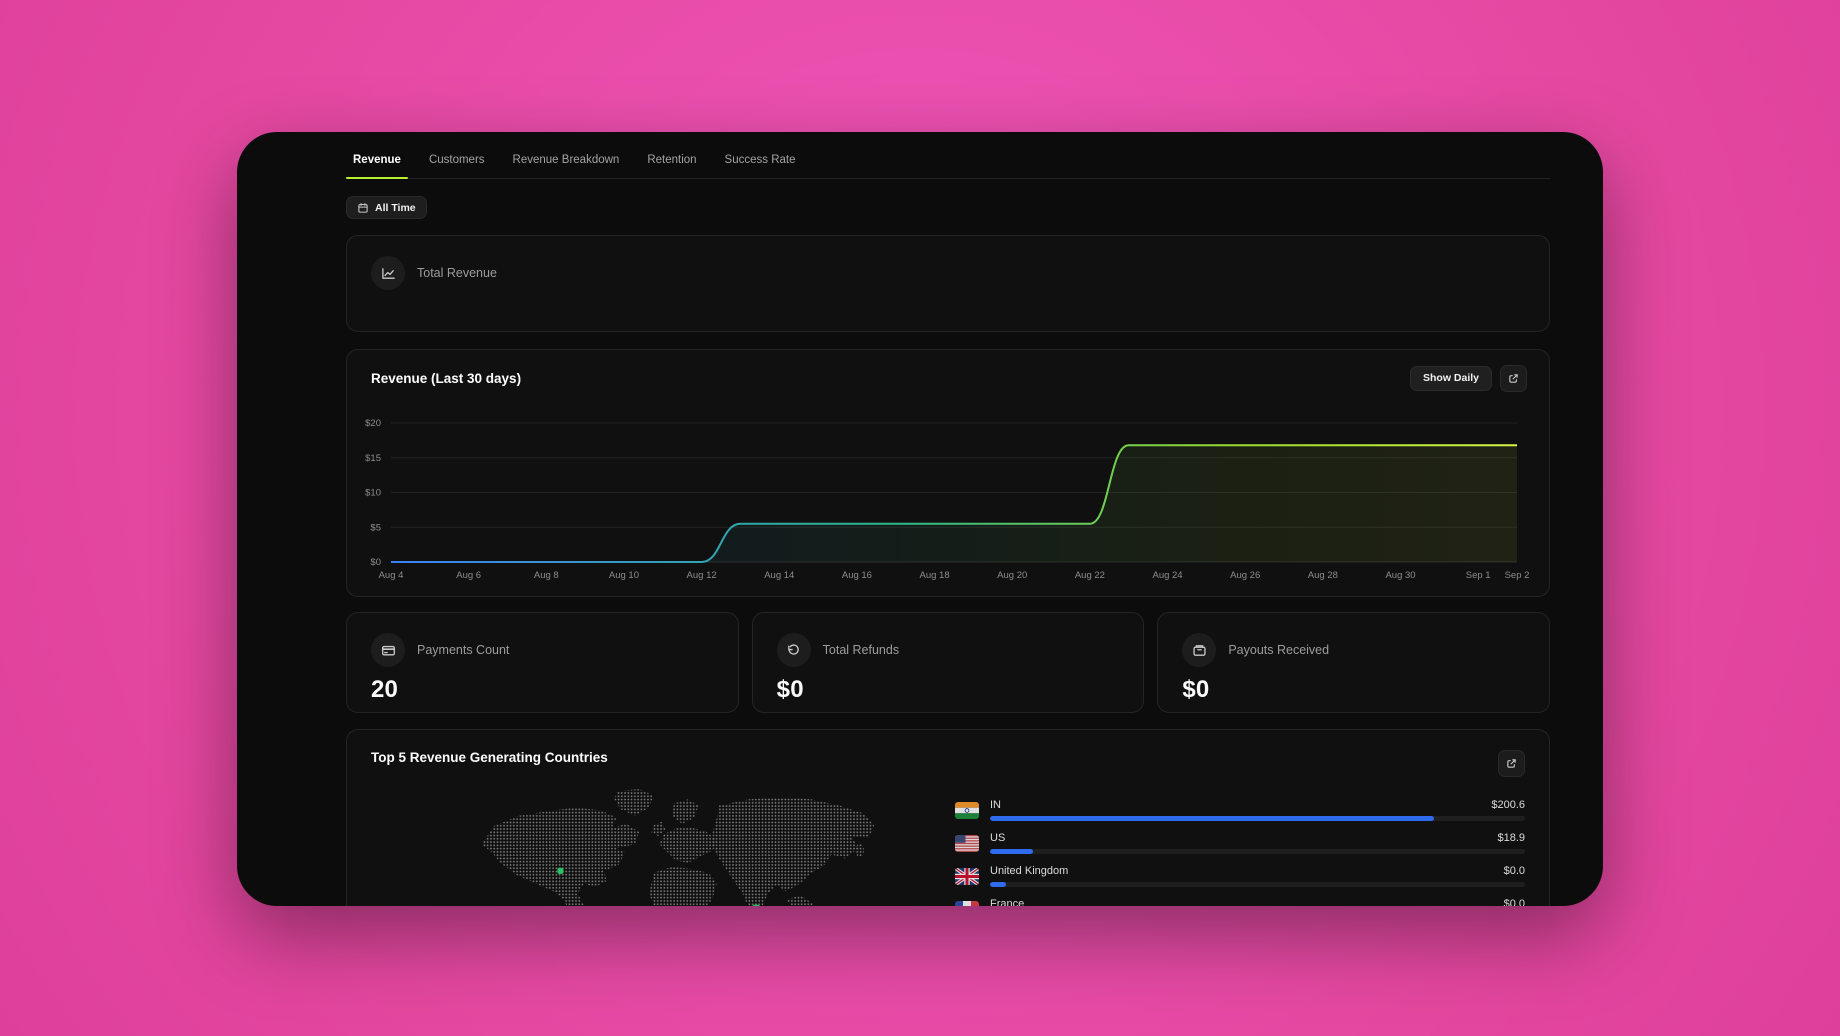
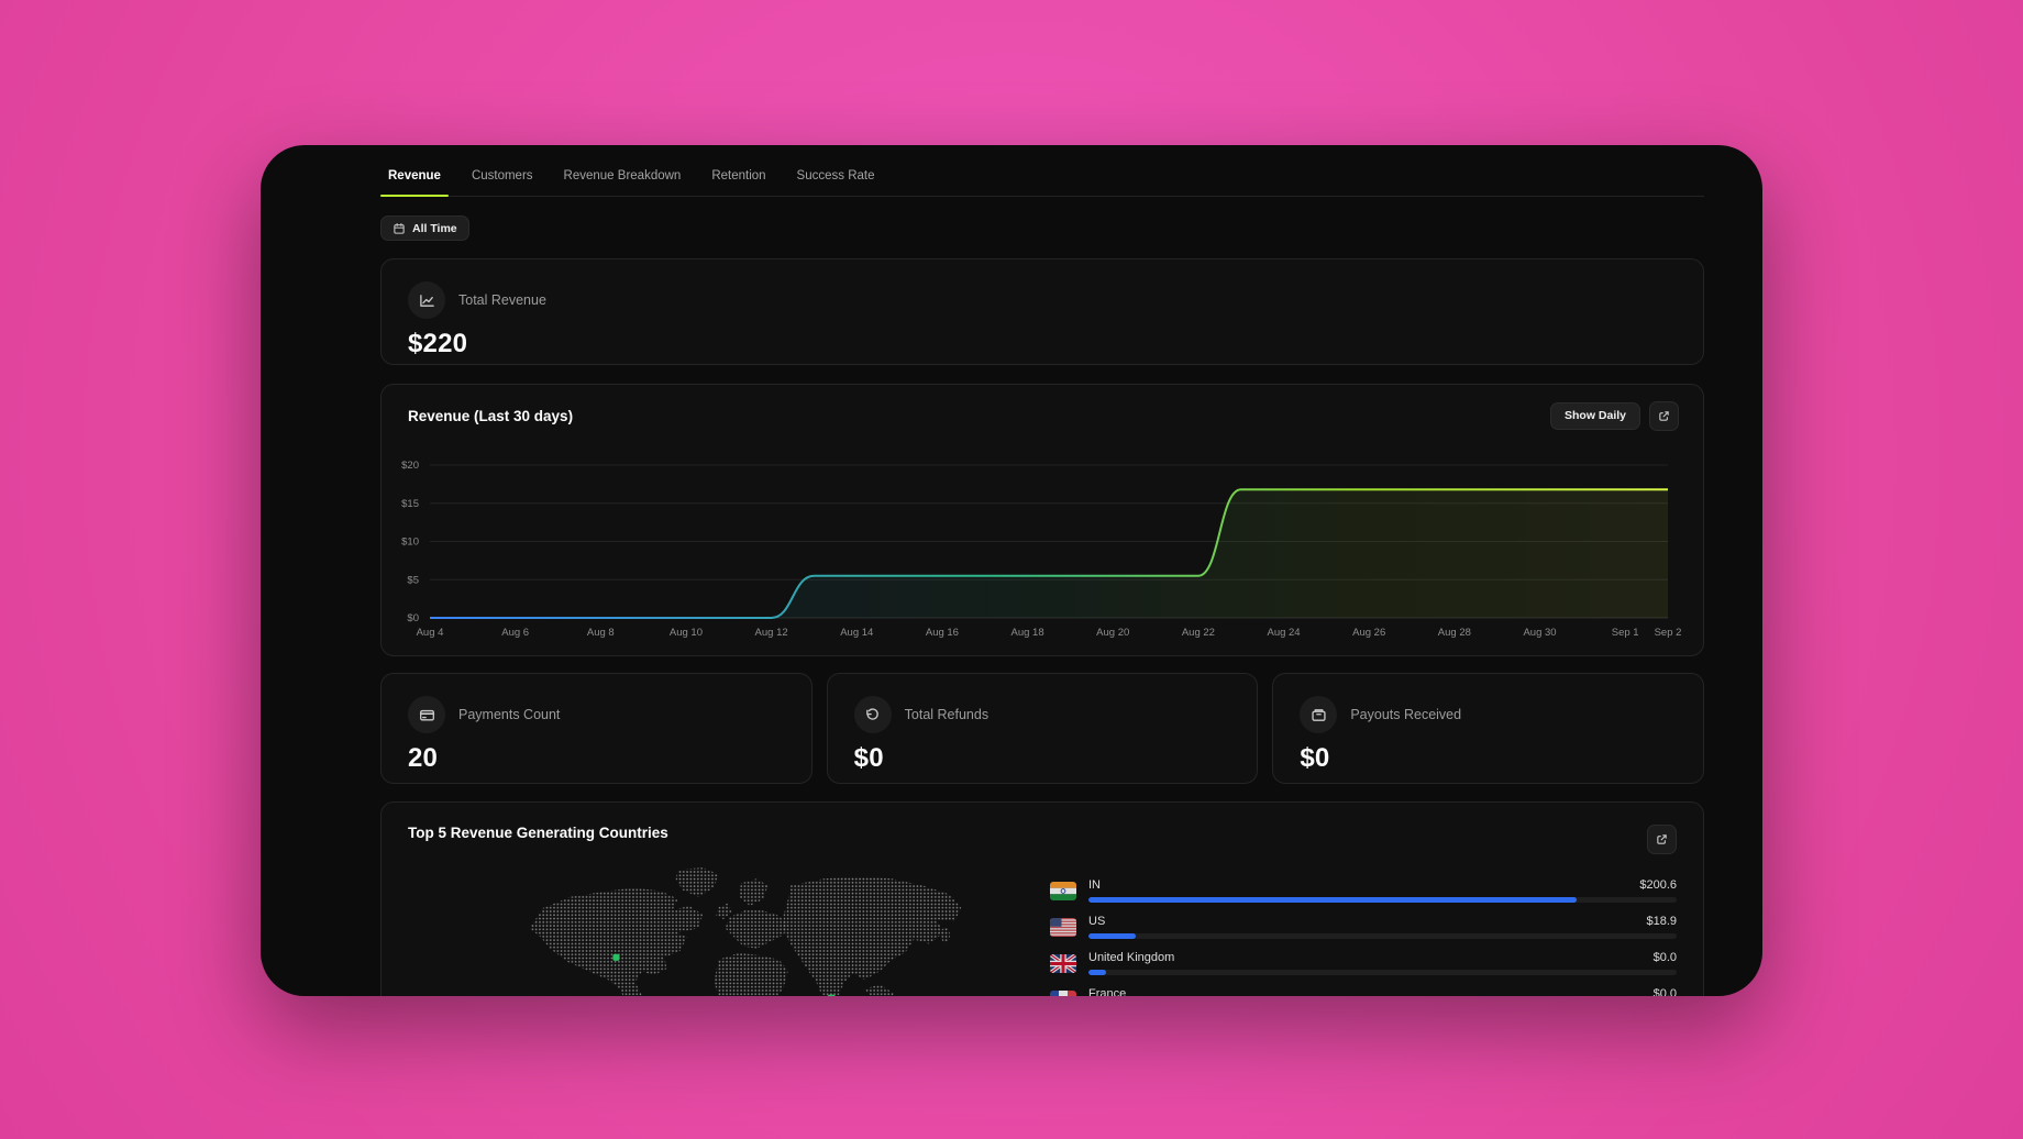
  Revenue
  Customers
  Revenue Breakdown
  Retention
  Success Rate
  All Time
  Total Revenue
+ $220
  Revenue (Last 30 days)
  Show Daily
  $0
  $5
  $10
  $15
  $20
  Aug 4
  Aug 6
  Aug 8
  Aug 10
  Aug 12
  Aug 14
  Aug 16
  Aug 18
  Aug 20
  Aug 22
  Aug 24
  Aug 26
  Aug 28
  Aug 30
  Sep 1
  Sep 2
  Payments Count
  20
  Total Refunds
  $0
  Payouts Received
  $0
  Top 5 Revenue Generating Countries
  IN
  $200.6
  US
  $18.9
  United Kingdom
  $0.0
  France
  $0.0
